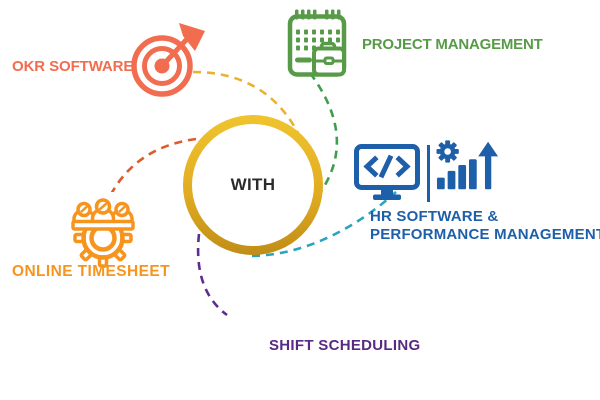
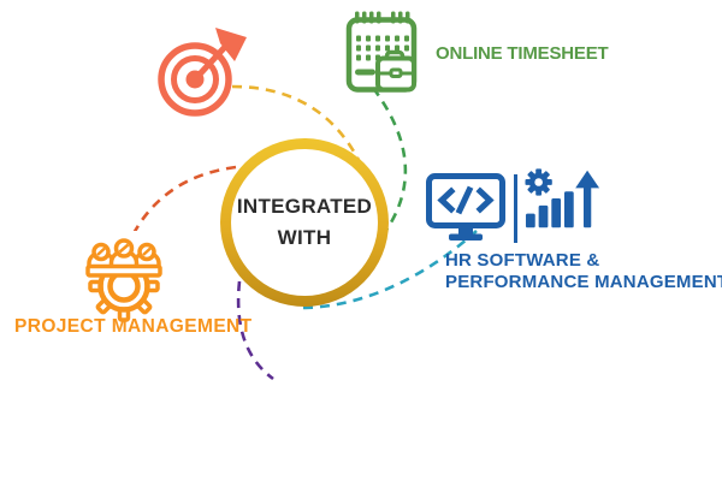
+ INTEGRATED
  WITH
- OKR SOFTWARE
- PROJECT MANAGEMENT
+ ONLINE TIMESHEET
  HR SOFTWARE &
  PERFORMANCE MANAGEMEN
- ONLINE TIMESHEET
+ PROJECT MANAGEMENT
- SHIFT SCHEDULING
